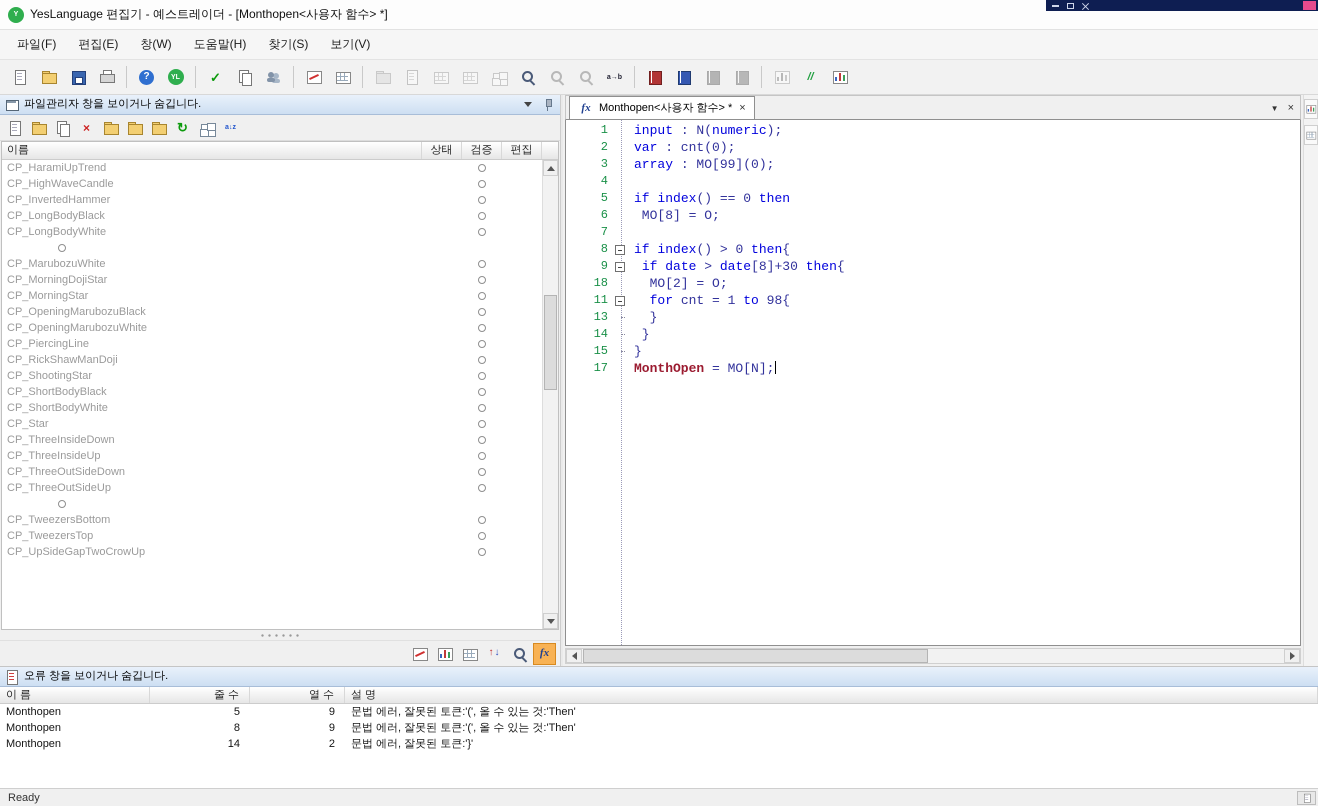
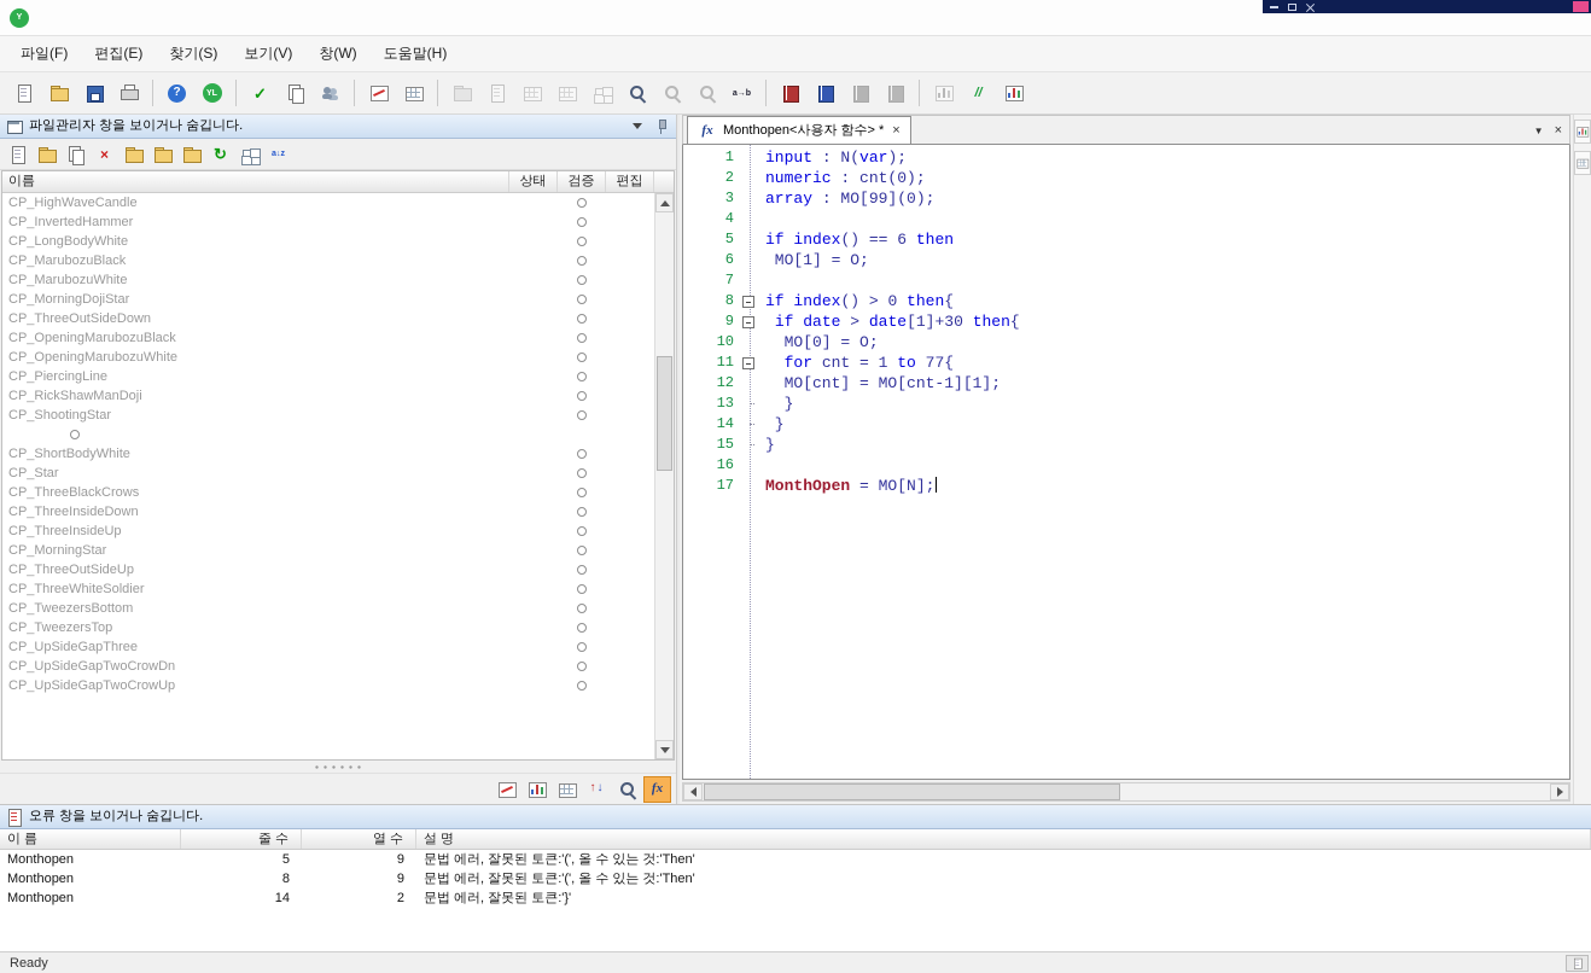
- YesLanguage 편집기 - 예스트레이더 - [Monthopen<사용자 함수> *]
  파일(F)
  편집(E)
- 창(W)
+ 찾기(S)
- 도움말(H)
+ 보기(V)
- 찾기(S)
+ 창(W)
- 보기(V)
+ 도움말(H)
  ?
  ✓
  //
  파일관리자 창을 보이거나 숨깁니다.
  ×
  ↻
  이름
  상태
  검증
  편집
- CP_HaramiUpTrend
  CP_HighWaveCandle
  CP_InvertedHammer
- CP_LongBodyBlack
  CP_LongBodyWhite
+ CP_MarubozuBlack
  CP_MarubozuWhite
  CP_MorningDojiStar
- CP_MorningStar
+ CP_ThreeOutSideDown
  CP_OpeningMarubozuBlack
  CP_OpeningMarubozuWhite
  CP_PiercingLine
  CP_RickShawManDoji
  CP_ShootingStar
- CP_ShortBodyBlack
  CP_ShortBodyWhite
  CP_Star
+ CP_ThreeBlackCrows
  CP_ThreeInsideDown
  CP_ThreeInsideUp
- CP_ThreeOutSideDown
+ CP_MorningStar
  CP_ThreeOutSideUp
+ CP_ThreeWhiteSoldier
  CP_TweezersBottom
  CP_TweezersTop
+ CP_UpSideGapThree
+ CP_UpSideGapTwoCrowDn
  CP_UpSideGapTwoCrowUp
  fx
  fx
  Monthopen<사용자 함수> *
  ×
  ▼
  ×
  1
- input : N(numeric);
+ input : N(var);
  2
- var : cnt(0);
+ numeric : cnt(0);
  3
  array : MO[99](0);
  4
  5
- if index() == 0 then
+ if index() == 6 then
  6
- MO[8] = O;
+ MO[1] = O;
  7
  8
  if index() > 0 then{
  9
- if date > date[8]+30 then{
+ if date > date[1]+30 then{
- 18
+ 10
- MO[2] = O;
+ MO[0] = O;
  11
- for cnt = 1 to 98{
+ for cnt = 1 to 77{
+ 12
+ MO[cnt] = MO[cnt-1][1];
  13
  }
  14
  }
  15
  }
+ 16
  17
  MonthOpen = MO[N];
  오류 창을 보이거나 숨깁니다.
  이 름
  줄 수
  열 수
  설 명
  Monthopen
  5
  9
  문법 에러, 잘못된 토큰:'(', 올 수 있는 것:'Then'
  Monthopen
  8
  9
  문법 에러, 잘못된 토큰:'(', 올 수 있는 것:'Then'
  Monthopen
  14
  2
  문법 에러, 잘못된 토큰:'}'
  Ready
